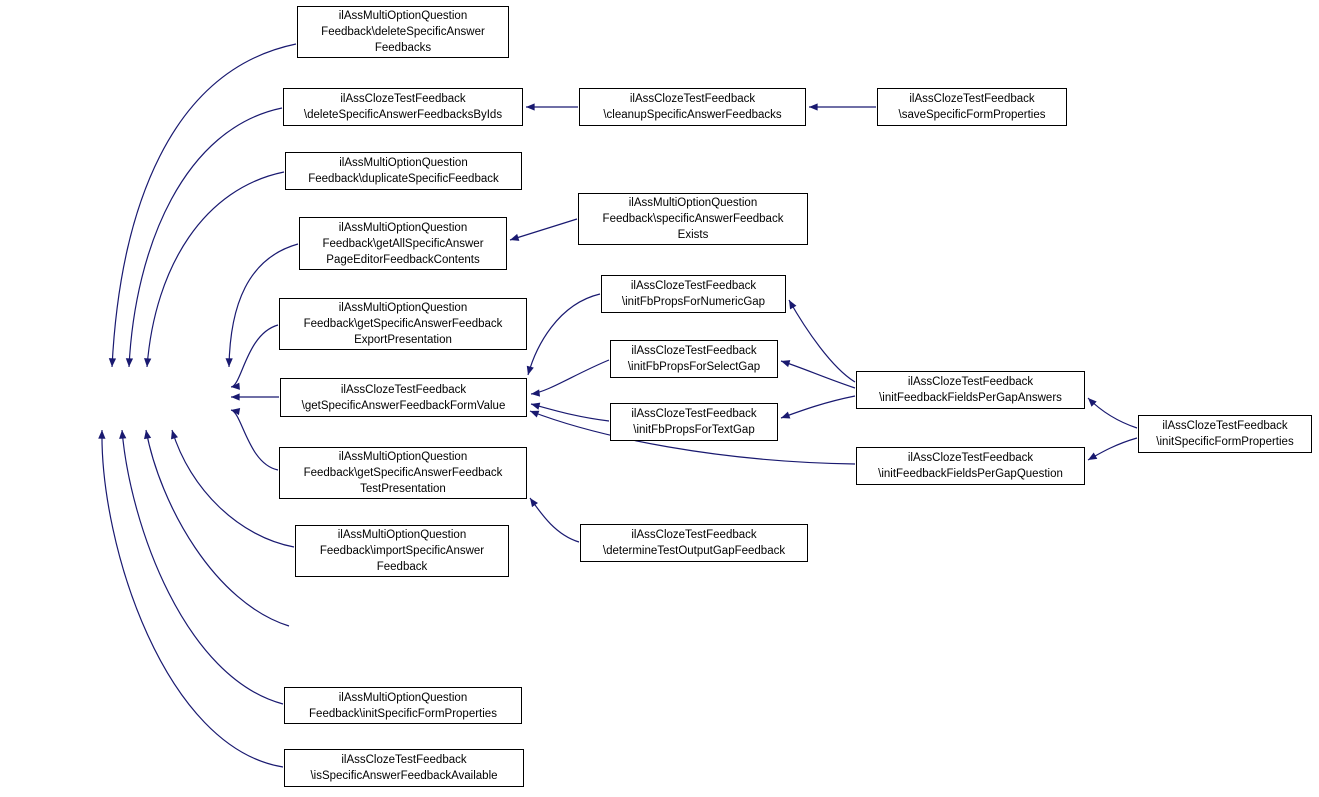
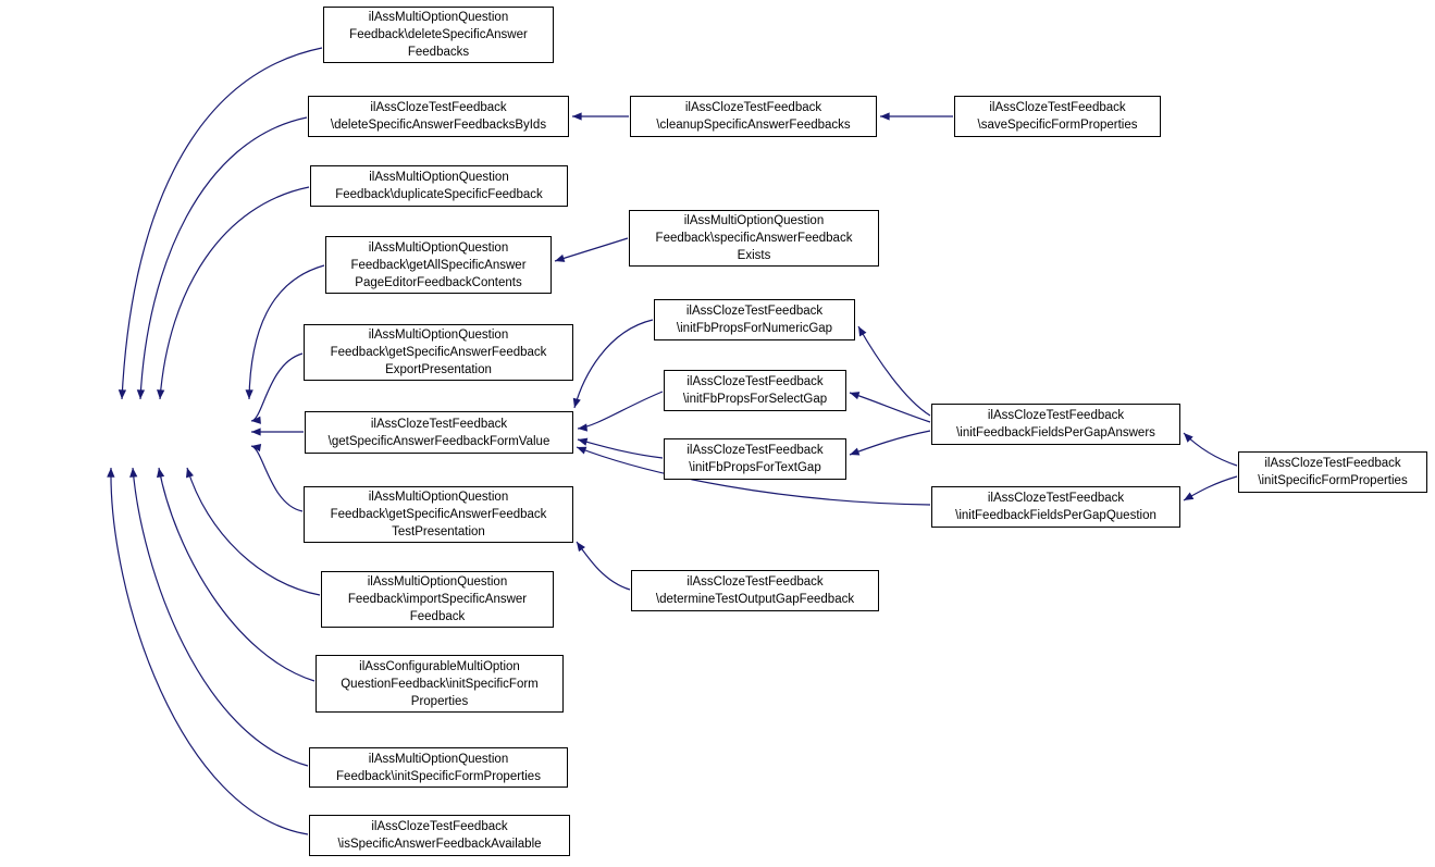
  ilAssMultiOptionQuestion
  Feedback\deleteSpecificAnswer
  Feedbacks
  ilAssClozeTestFeedback
  \deleteSpecificAnswerFeedbacksByIds
  ilAssClozeTestFeedback
  \cleanupSpecificAnswerFeedbacks
  ilAssClozeTestFeedback
  \saveSpecificFormProperties
  ilAssMultiOptionQuestion
  Feedback\duplicateSpecificFeedback
  ilAssMultiOptionQuestion
  Feedback\getAllSpecificAnswer
  PageEditorFeedbackContents
  ilAssMultiOptionQuestion
  Feedback\specificAnswerFeedback
  Exists
  ilAssMultiOptionQuestion
  Feedback\getSpecificAnswerFeedback
  ExportPresentation
  ilAssClozeTestFeedback
  \initFbPropsForNumericGap
  ilAssClozeTestFeedback
  \getSpecificAnswerFeedbackFormValue
  ilAssClozeTestFeedback
  \initFbPropsForSelectGap
  ilAssClozeTestFeedback
  \initFbPropsForTextGap
  ilAssClozeTestFeedback
  \initFeedbackFieldsPerGapAnswers
  ilAssClozeTestFeedback
  \initFeedbackFieldsPerGapQuestion
  ilAssClozeTestFeedback
  \initSpecificFormProperties
  ilAssMultiOptionQuestion
  Feedback\getSpecificAnswerFeedback
  TestPresentation
  ilAssClozeTestFeedback
  \determineTestOutputGapFeedback
  ilAssMultiOptionQuestion
  Feedback\importSpecificAnswer
  Feedback
+ ilAssConfigurableMultiOption
+ QuestionFeedback\initSpecificForm
+ Properties
  ilAssMultiOptionQuestion
  Feedback\initSpecificFormProperties
  ilAssClozeTestFeedback
  \isSpecificAnswerFeedbackAvailable
